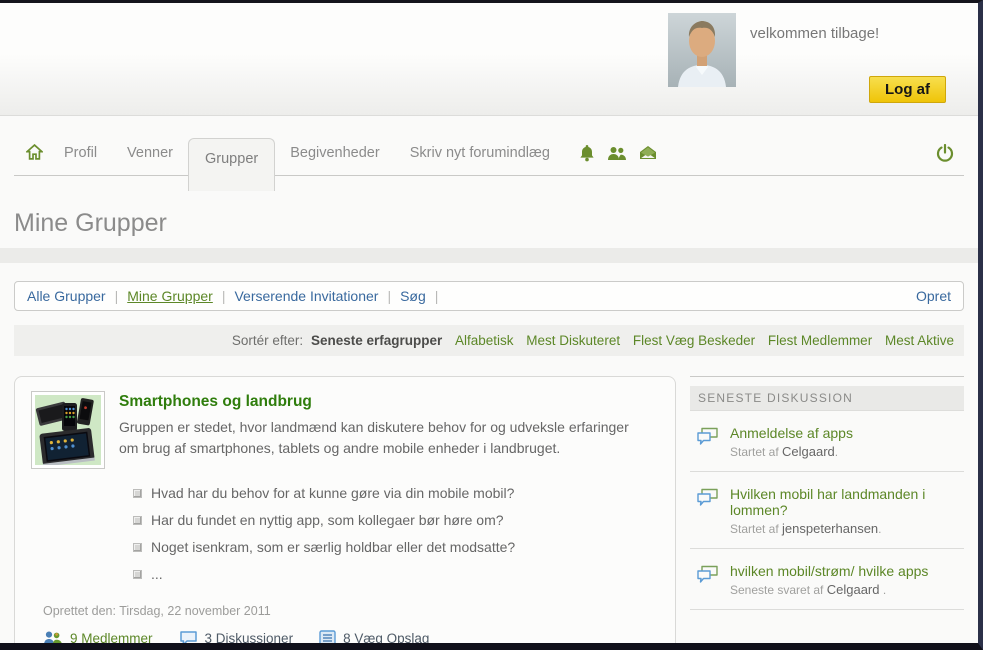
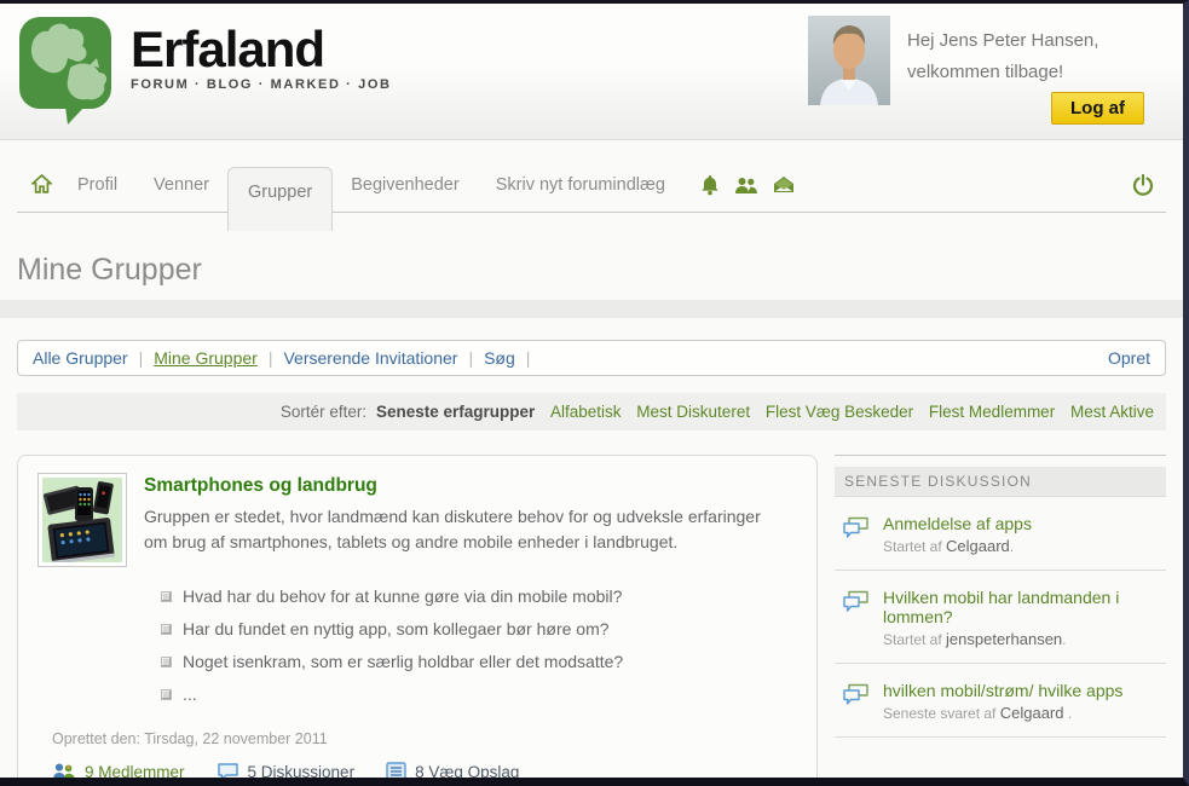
+ Erfaland
+ FORUM · BLOG · MARKED · JOB
+ Hej Jens Peter Hansen,
  velkommen tilbage!
  Log af
  Profil
  Venner
  Grupper
  Begivenheder
  Skriv nyt forumindlæg
  Mine Grupper
  Alle Grupper
  |
  Mine Grupper
  |
  Verserende Invitationer
  |
  Søg
  |
  Opret
  Sortér efter: Seneste erfagrupper Alfabetisk Mest Diskuteret Flest Væg Beskeder Flest Medlemmer Mest Aktive
  Smartphones og landbrug
  Gruppen er stedet, hvor landmænd kan diskutere behov for og udveksle erfaringer om brug af smartphones, tablets og andre mobile enheder i landbruget.
  Hvad har du behov for at kunne gøre via din mobile mobil?
  Har du fundet en nyttig app, som kollegaer bør høre om?
  Noget isenkram, som er særlig holdbar eller det modsatte?
  ...
  Oprettet den: Tirsdag, 22 november 2011
  9 Medlemmer
- 3 Diskussioner
+ 5 Diskussioner
  8 Væg Opslag
  SENESTE DISKUSSION
  Anmeldelse af apps
  Startet af Celgaard.
  Hvilken mobil har landmanden i lommen?
  Startet af jenspeterhansen.
  hvilken mobil/strøm/ hvilke apps
  Seneste svaret af Celgaard .
